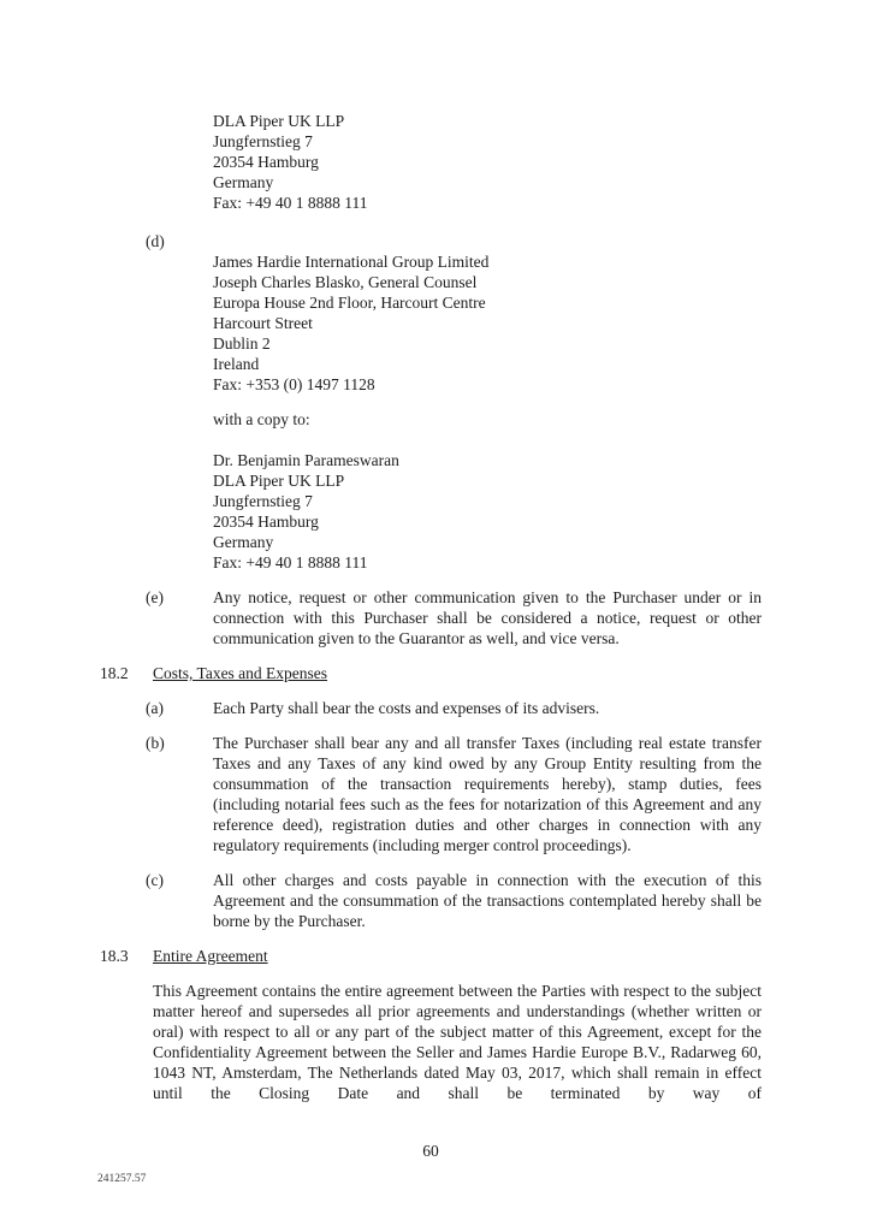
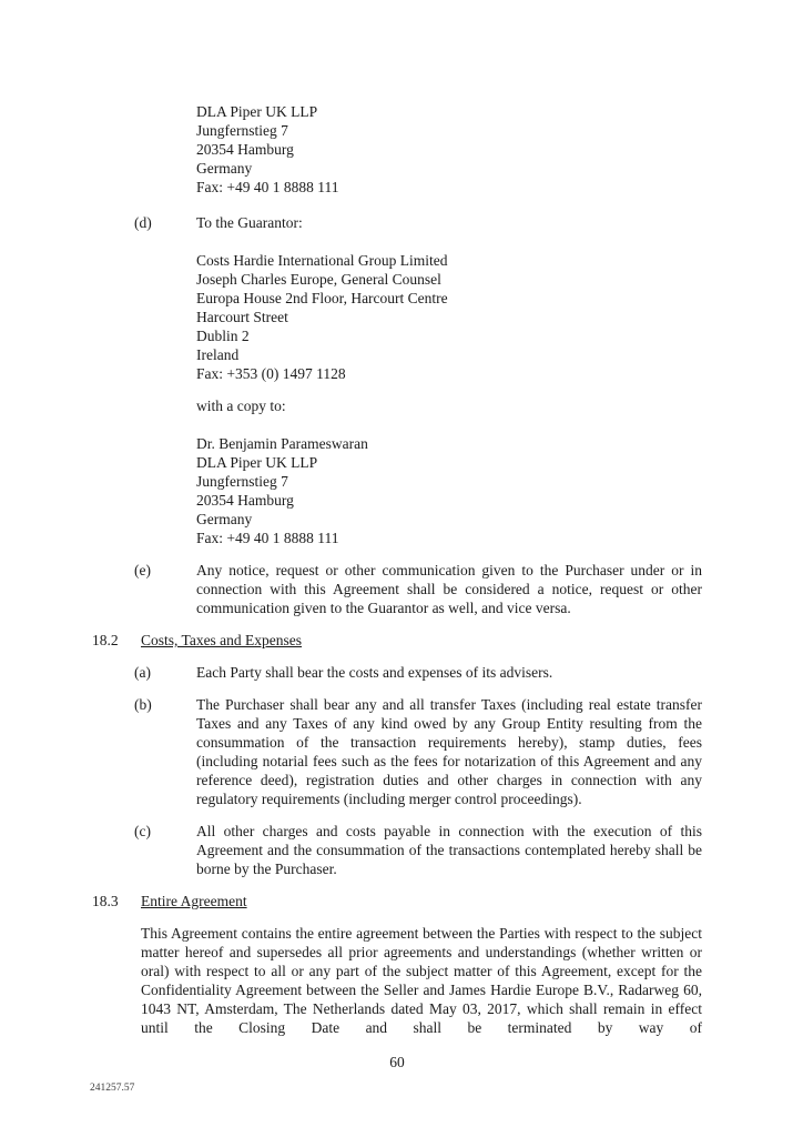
  DLA Piper UK LLP
  Jungfernstieg 7
  20354 Hamburg
  Germany
  Fax: +49 40 1 8888 111
  (d)
+ To the Guarantor:
- James Hardie International Group Limited
+ Costs Hardie International Group Limited
- Joseph Charles Blasko, General Counsel
+ Joseph Charles Europe, General Counsel
  Europa House 2nd Floor, Harcourt Centre
  Harcourt Street
  Dublin 2
  Ireland
  Fax: +353 (0) 1497 1128
  with a copy to:
  Dr. Benjamin Parameswaran
  DLA Piper UK LLP
  Jungfernstieg 7
  20354 Hamburg
  Germany
  Fax: +49 40 1 8888 111
  (e)
- Any notice, request or other communication given to the Purchaser under or in connection with this Purchaser shall be considered a notice, request or other communication given to the Guarantor as well, and vice versa.
+ Any notice, request or other communication given to the Purchaser under or in connection with this Agreement shall be considered a notice, request or other communication given to the Guarantor as well, and vice versa.
  18.2
  Costs, Taxes and Expenses
  (a)
  Each Party shall bear the costs and expenses of its advisers.
  (b)
  The Purchaser shall bear any and all transfer Taxes (including real estate transfer Taxes and any Taxes of any kind owed by any Group Entity resulting from the consummation of the transaction requirements hereby), stamp duties, fees (including notarial fees such as the fees for notarization of this Agreement and any reference deed), registration duties and other charges in connection with any regulatory requirements (including merger control proceedings).
  (c)
  All other charges and costs payable in connection with the execution of this Agreement and the consummation of the transactions contemplated hereby shall be borne by the Purchaser.
  18.3
  Entire Agreement
  This Agreement contains the entire agreement between the Parties with respect to the subject matter hereof and supersedes all prior agreements and understandings (whether written or oral) with respect to all or any part of the subject matter of this Agreement, except for the Confidentiality Agreement between the Seller and James Hardie Europe B.V., Radarweg 60, 1043 NT, Amsterdam, The Netherlands dated May 03, 2017, which shall remain in effect until the Closing Date and shall be terminated by way of
  60
  241257.57
